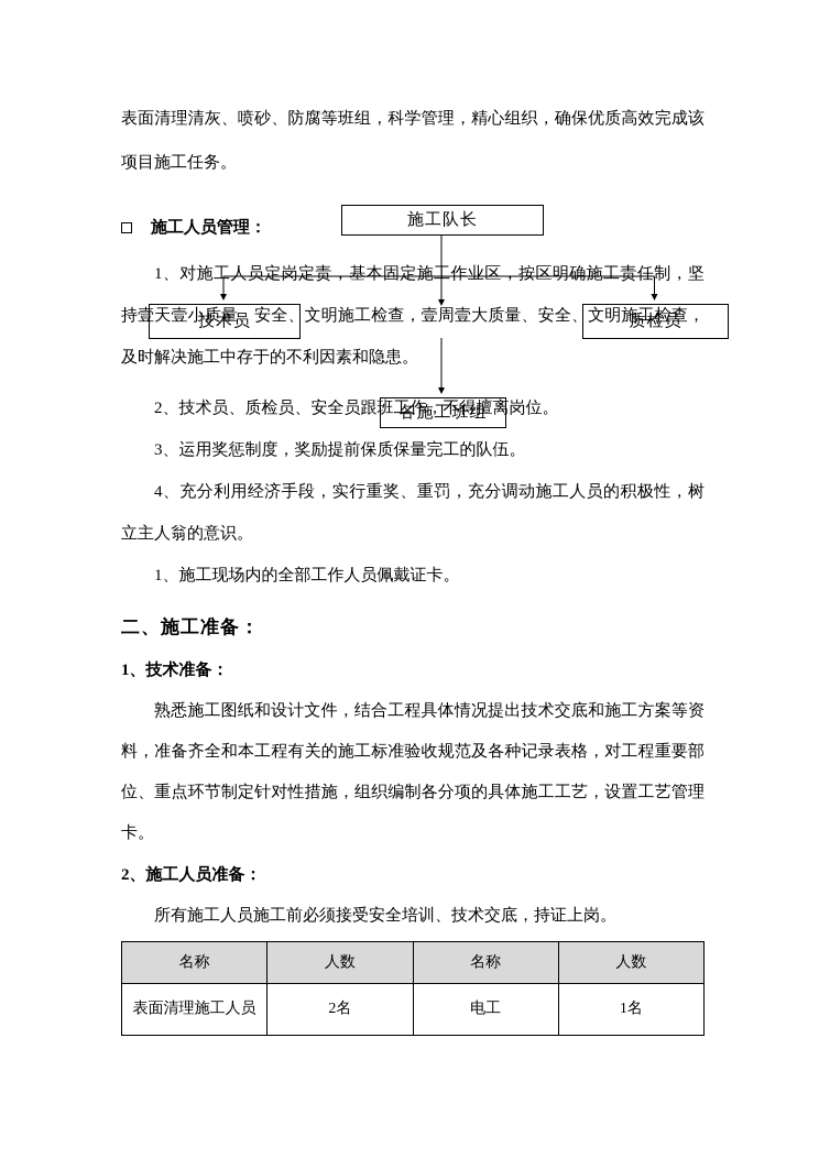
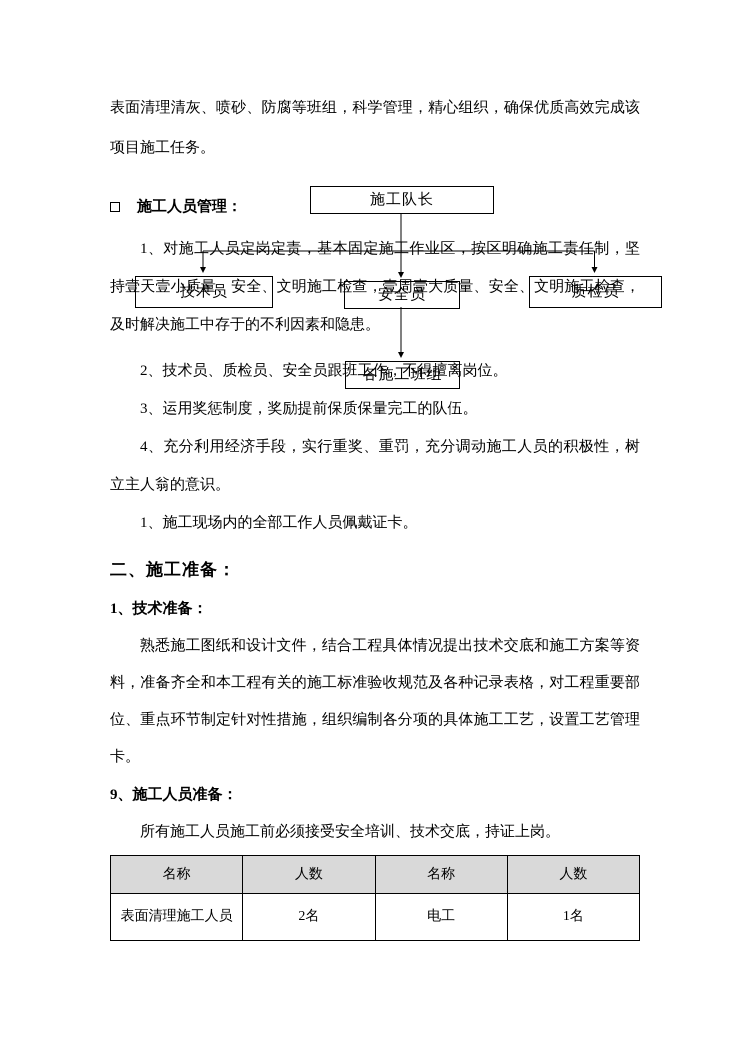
  表面清理清灰、喷砂、防腐等班组，科学管理，精心组织，确保优质高效完成该项目施工任务。
  施工人员管理：
  1、对施工人员定岗定责，基本固定施工作业区，按区明确施工责任制，坚持壹天壹小质量、安全、文明施工检查，壹周壹大质量、安全、文明施工检查，及时解决施工中存于的不利因素和隐患。
  2、技术员、质检员、安全员跟班工作，不得擅离岗位。
  3、运用奖惩制度，奖励提前保质保量完工的队伍。
  4、充分利用经济手段，实行重奖、重罚，充分调动施工人员的积极性，树立主人翁的意识。
  1、施工现场内的全部工作人员佩戴证卡。
  二、施工准备：
  1、技术准备：
  熟悉施工图纸和设计文件，结合工程具体情况提出技术交底和施工方案等资料，准备齐全和本工程有关的施工标准验收规范及各种记录表格，对工程重要部位、重点环节制定针对性措施，组织编制各分项的具体施工工艺，设置工艺管理卡。
- 2、施工人员准备：
+ 9、施工人员准备：
  所有施工人员施工前必须接受安全培训、技术交底，持证上岗。
  名称	人数	名称	人数
  表面清理施工人员	2名	电工	1名
  施工队长
  技术员
+ 安全员
  质检员
  各施工班组
